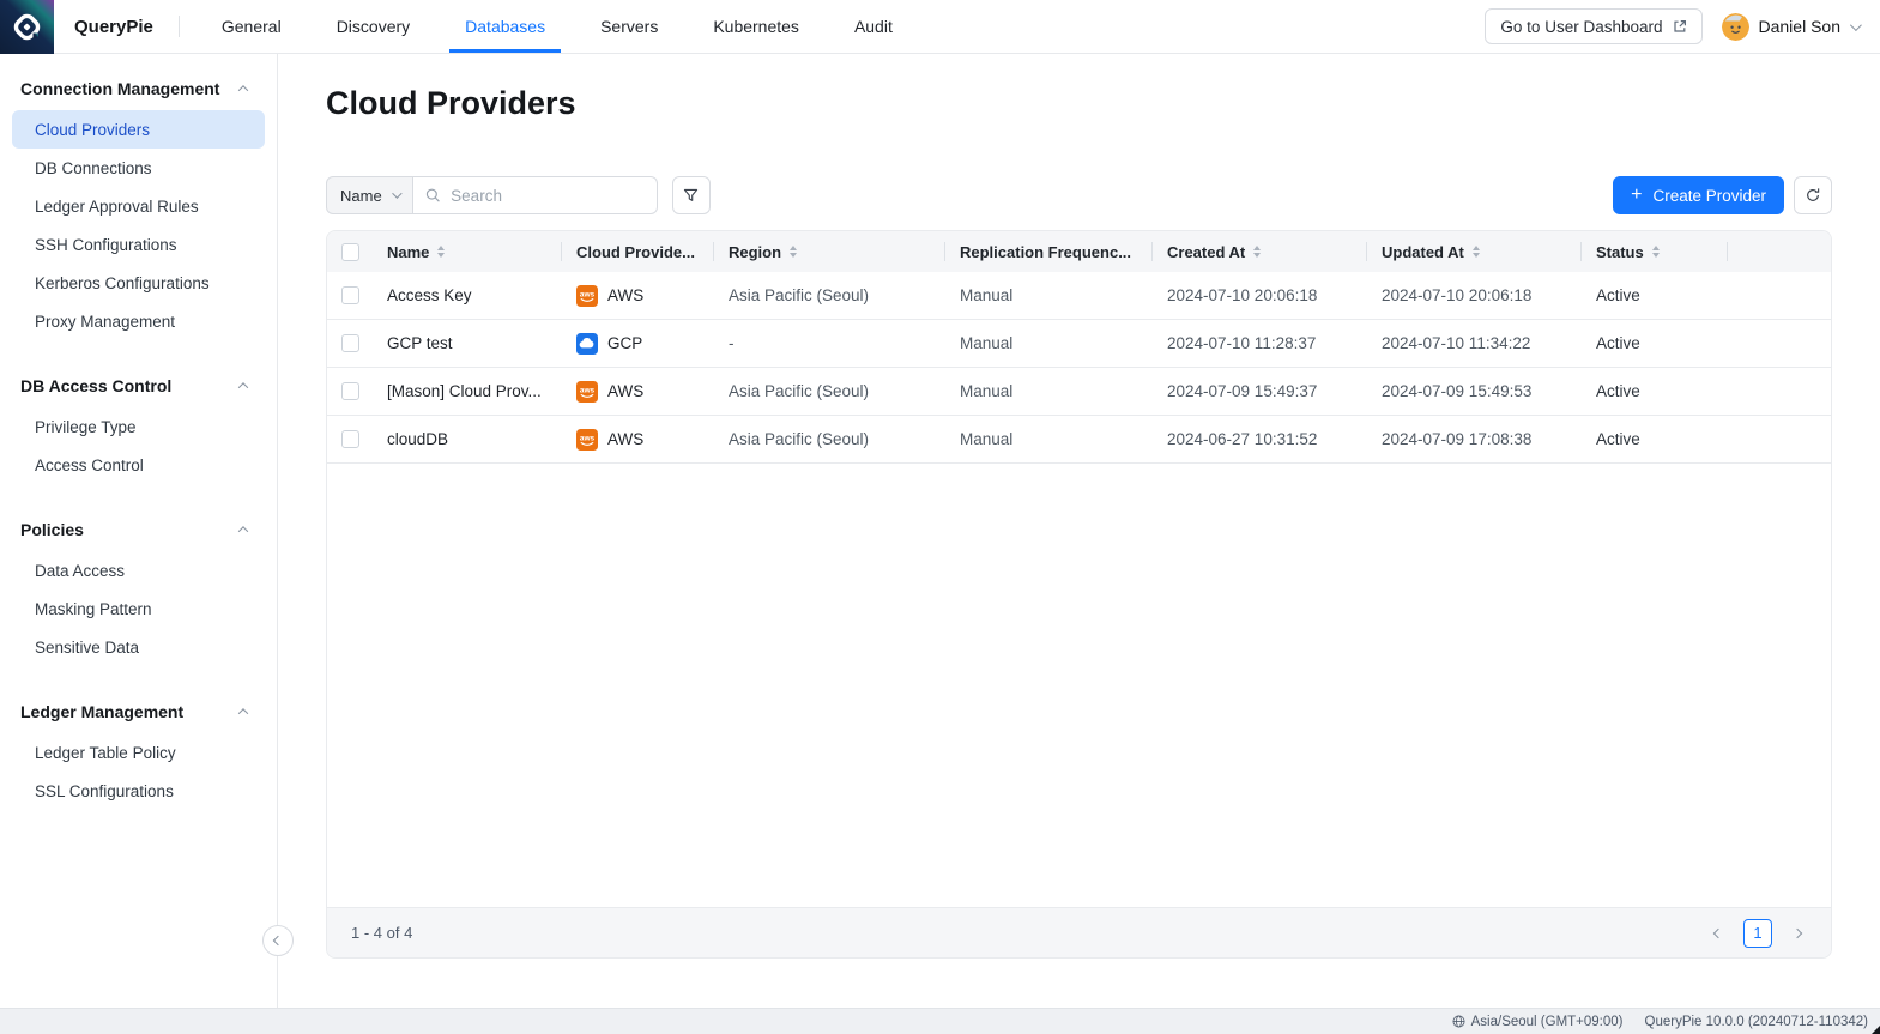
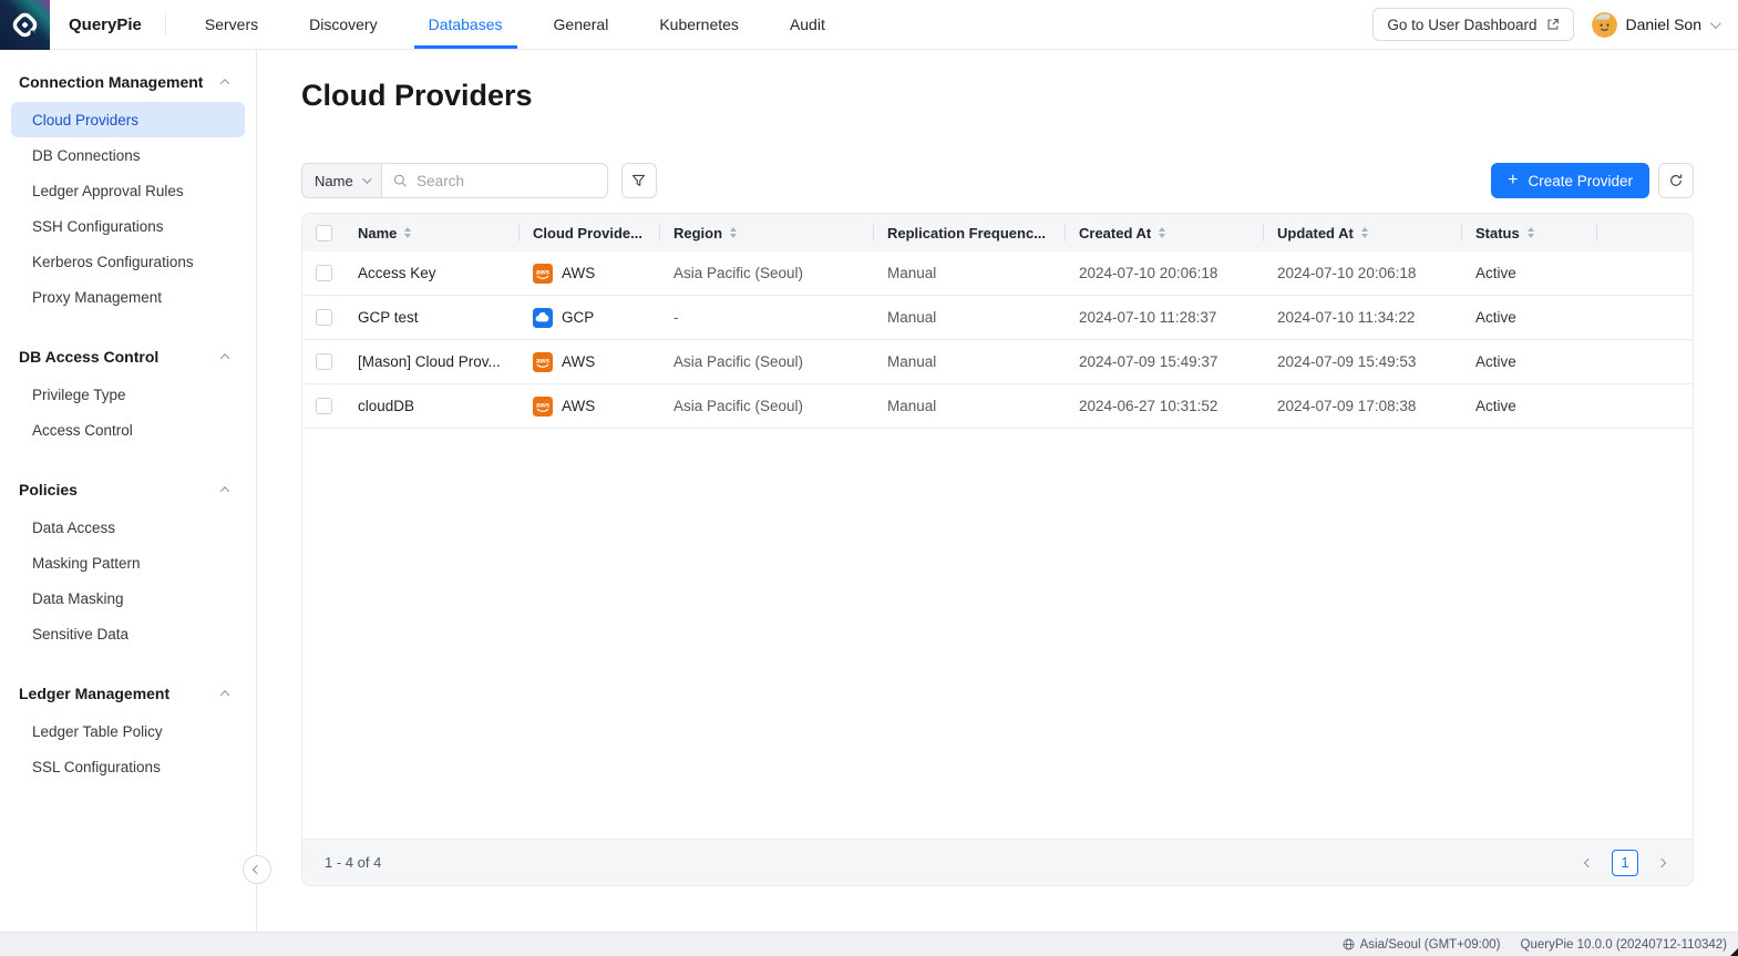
  QueryPie
- General
+ Servers
  Discovery
  Databases
- Servers
+ General
  Kubernetes
  Audit
  Go to User Dashboard
  Daniel Son
  Connection Management
  Cloud Providers
  DB Connections
  Ledger Approval Rules
  SSH Configurations
  Kerberos Configurations
  Proxy Management
  DB Access Control
  Privilege Type
  Access Control
  Policies
  Data Access
  Masking Pattern
+ Data Masking
  Sensitive Data
  Ledger Management
  Ledger Table Policy
  SSL Configurations
  Cloud Providers
  Name
  Search
  +
  Create Provider
  Name
  Cloud Provide...
  Region
  Replication Frequenc...
  Created At
  Updated At
  Status
  Access Key
  AWS
  Asia Pacific (Seoul)
  Manual
  2024-07-10 20:06:18
  2024-07-10 20:06:18
  Active
  GCP test
  GCP
  -
  Manual
  2024-07-10 11:28:37
  2024-07-10 11:34:22
  Active
  [Mason] Cloud Prov...
  AWS
  Asia Pacific (Seoul)
  Manual
  2024-07-09 15:49:37
  2024-07-09 15:49:53
  Active
  cloudDB
  AWS
  Asia Pacific (Seoul)
  Manual
  2024-06-27 10:31:52
  2024-07-09 17:08:38
  Active
  1 - 4 of 4
  1
  Asia/Seoul (GMT+09:00)
  QueryPie 10.0.0 (20240712-110342)
